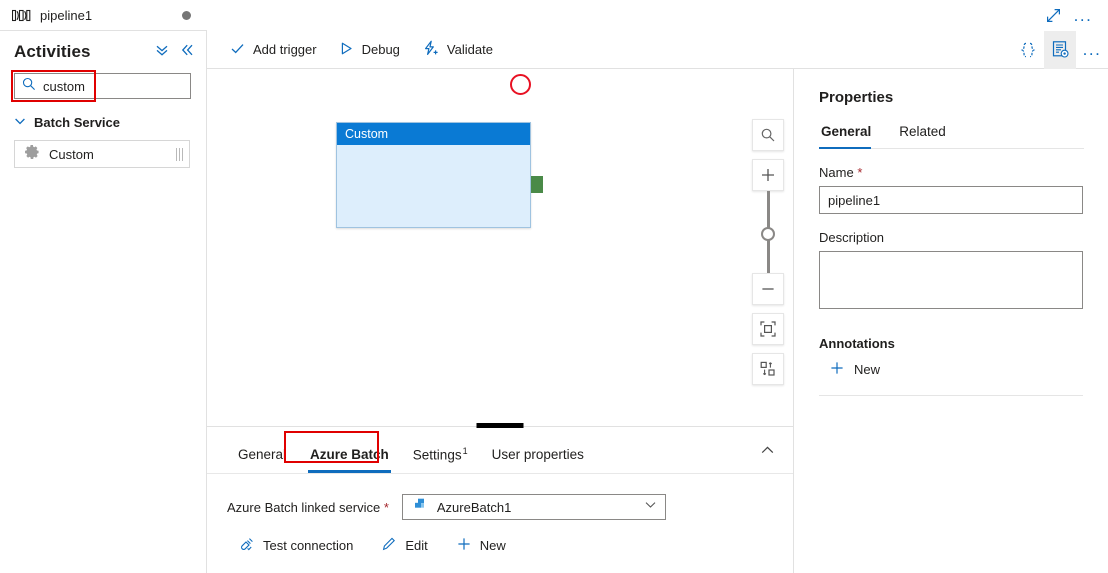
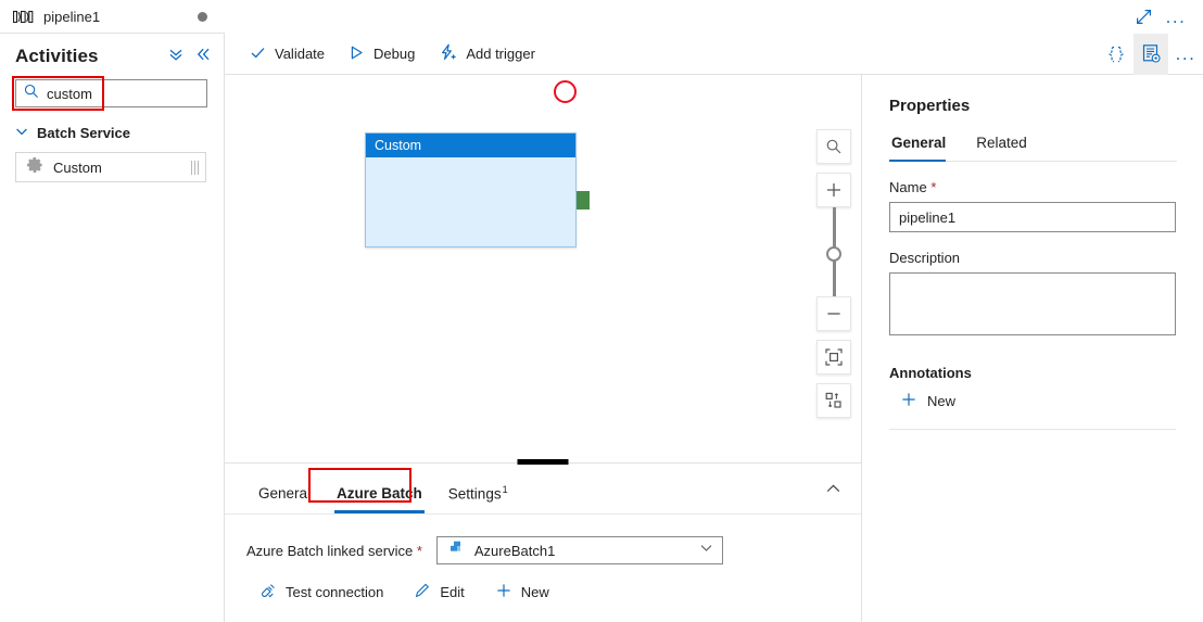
  pipeline1
  ...
  Activities
  custom
  Batch Service
  Custom
- Add trigger
+ Validate
  Debug
- Validate
+ Add trigger
  ...
  Custom
  General
  Azure Batch
  Settings1
- User properties
  Azure Batch linked service *
  AzureBatch1
  Test connection
  Edit
  New
  Properties
  General
  Related
  Name *
  pipeline1
  Description
  Annotations
  New
